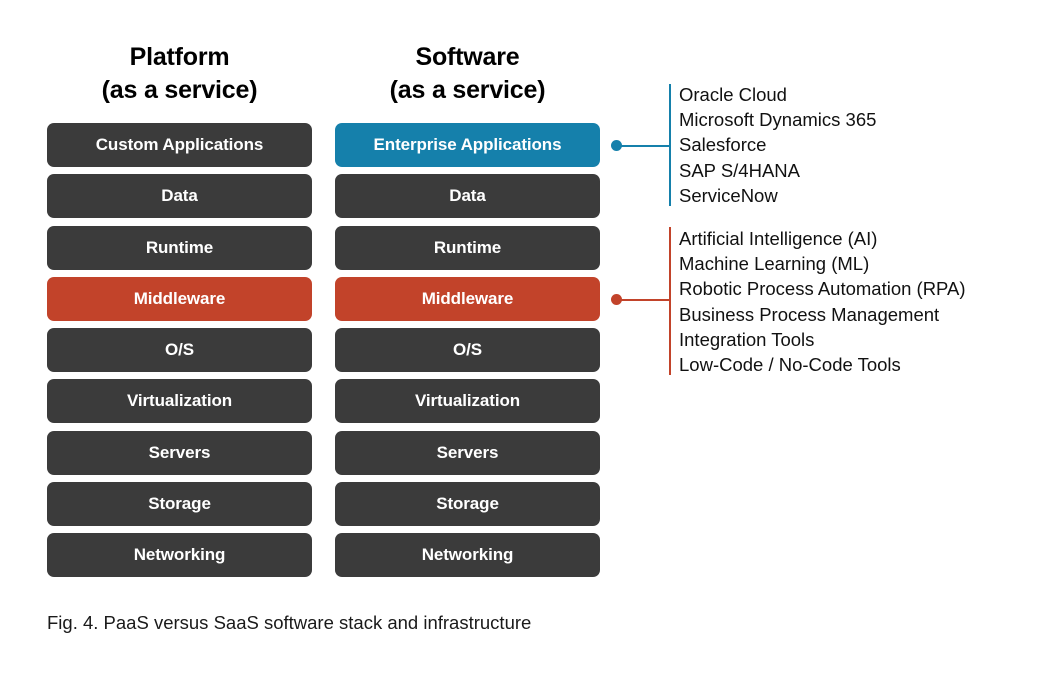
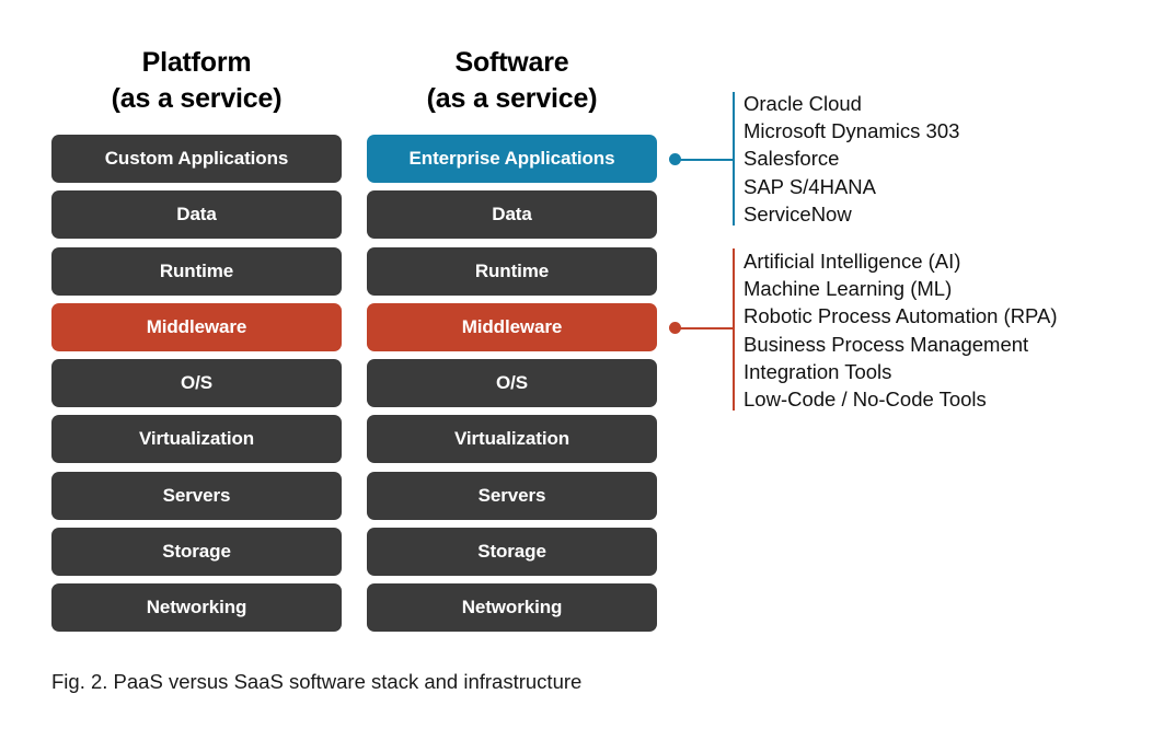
  Platform
  (as a service)
  Software
  (as a service)
  Custom Applications
  Data
  Runtime
  Middleware
  O/S
  Virtualization
  Servers
  Storage
  Networking
  Enterprise Applications
  Data
  Runtime
  Middleware
  O/S
  Virtualization
  Servers
  Storage
  Networking
  Oracle Cloud
- Microsoft Dynamics 365
+ Microsoft Dynamics 303
  Salesforce
  SAP S/4HANA
  ServiceNow
  Artificial Intelligence (AI)
  Machine Learning (ML)
  Robotic Process Automation (RPA)
  Business Process Management
  Integration Tools
  Low-Code / No-Code Tools
- Fig. 4. PaaS versus SaaS software stack and infrastructure
+ Fig. 2. PaaS versus SaaS software stack and infrastructure
